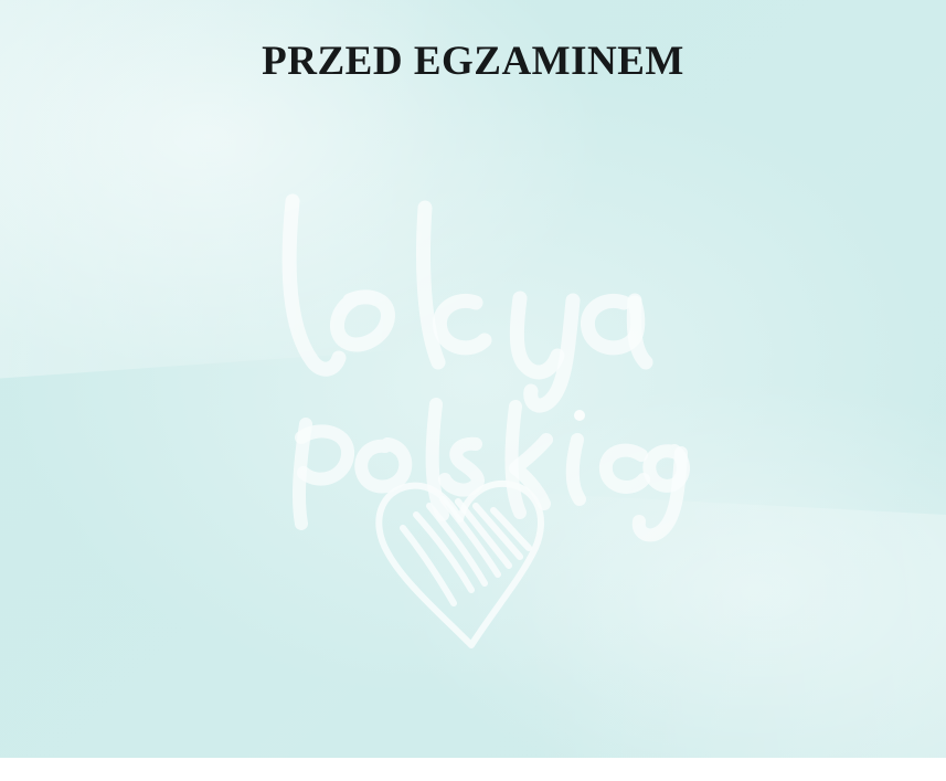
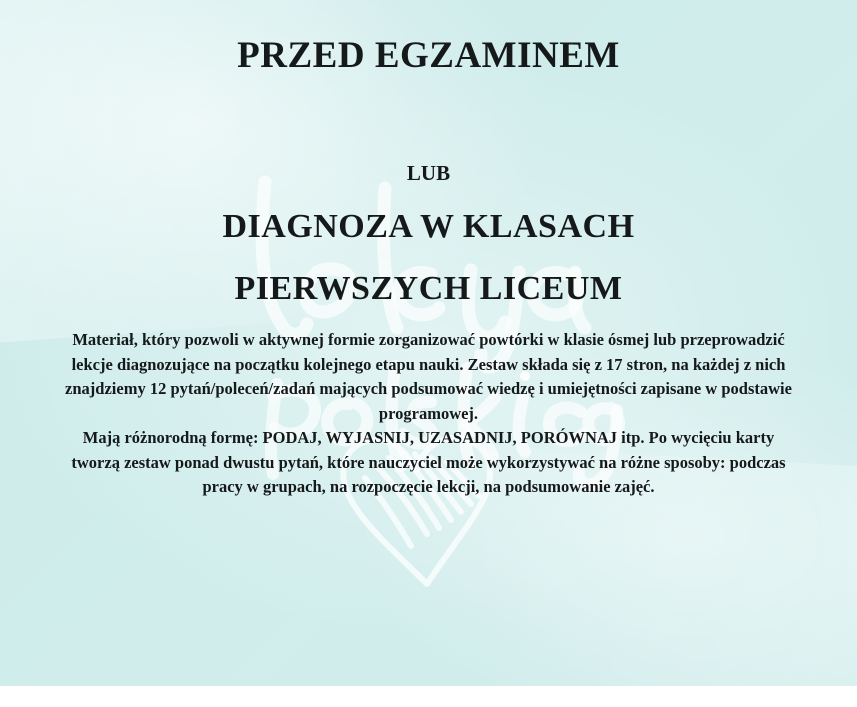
  PRZED EGZAMINEM
+ LUB
+ DIAGNOZA W KLASACH
+ PIERWSZYCH LICEUM
+ Materiał, który pozwoli w aktywnej formie zorganizować powtórki w klasie ósmej lub przeprowadzić lekcje diagnozujące na początku kolejnego etapu nauki. Zestaw składa się z 17 stron, na każdej z nich znajdziemy 12 pytań/poleceń/zadań mających podsumować wiedzę i umiejętności zapisane w podstawie programowej.
+ Mają różnorodną formę: PODAJ, WYJASNIJ, UZASADNIJ, PORÓWNAJ itp. Po wycięciu karty tworzą zestaw ponad dwustu pytań, które nauczyciel może wykorzystywać na różne sposoby: podczas pracy w grupach, na rozpoczęcie lekcji, na podsumowanie zajęć.
